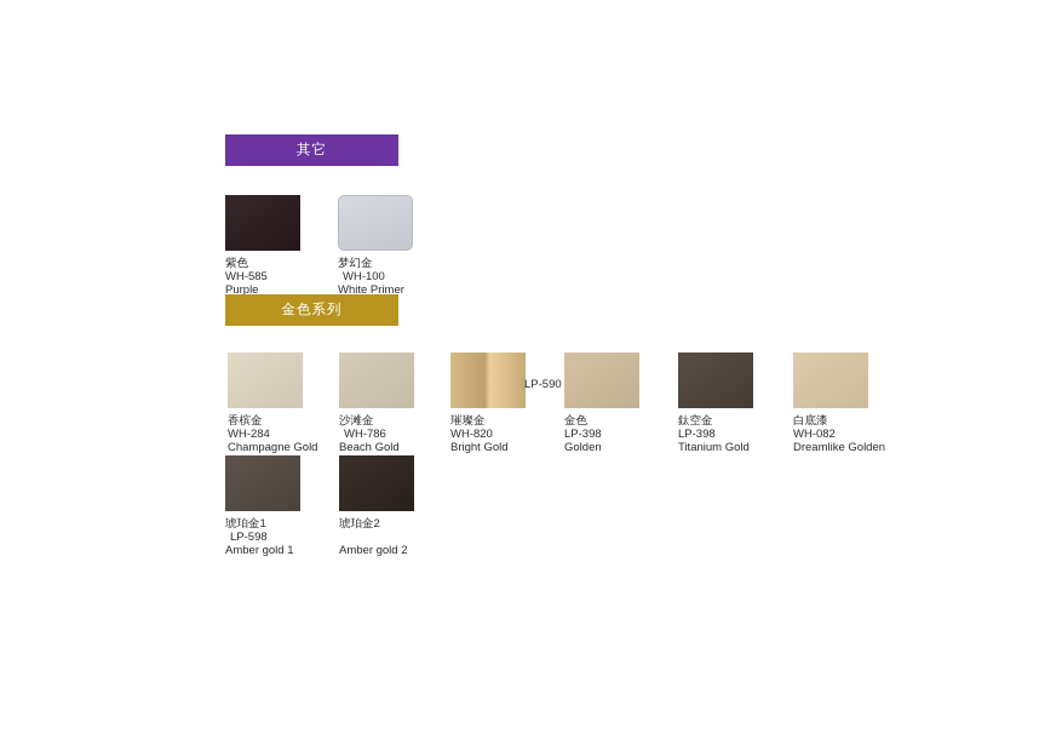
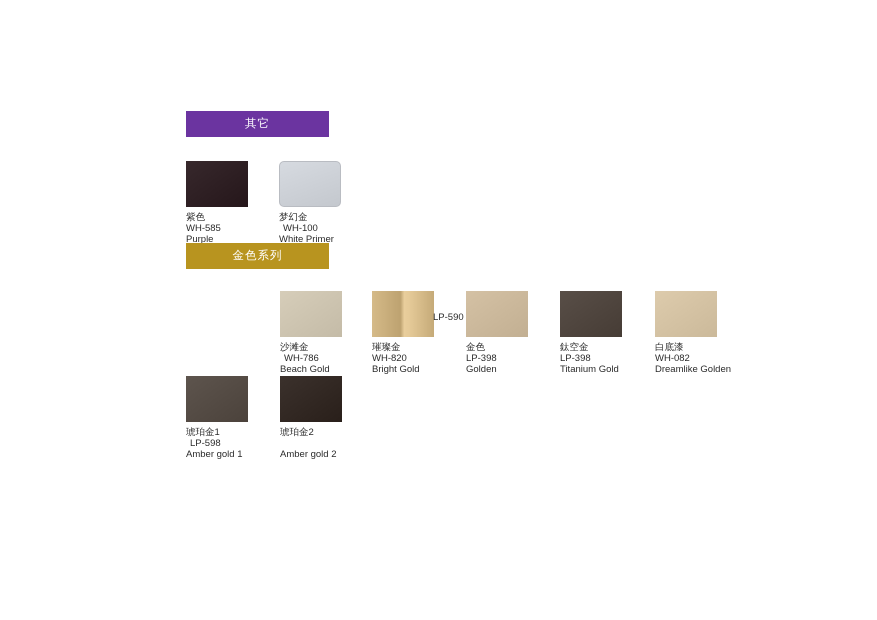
  其它
  紫色
  WH-585
  Purple
  梦幻金
  WH-100
  White Primer
  金色系列
- 香槟金
- WH-284
- Champagne Gold
  沙滩金
  WH-786
  Beach Gold
  璀璨金
  WH-820
  Bright Gold
  LP-590
  金色
  LP-398
  Golden
  鈦空金
  LP-398
  Titanium Gold
  白底漆
  WH-082
  Dreamlike Golden
  琥珀金1
  LP-598
  Amber gold 1
  琥珀金2
  Amber gold 2
